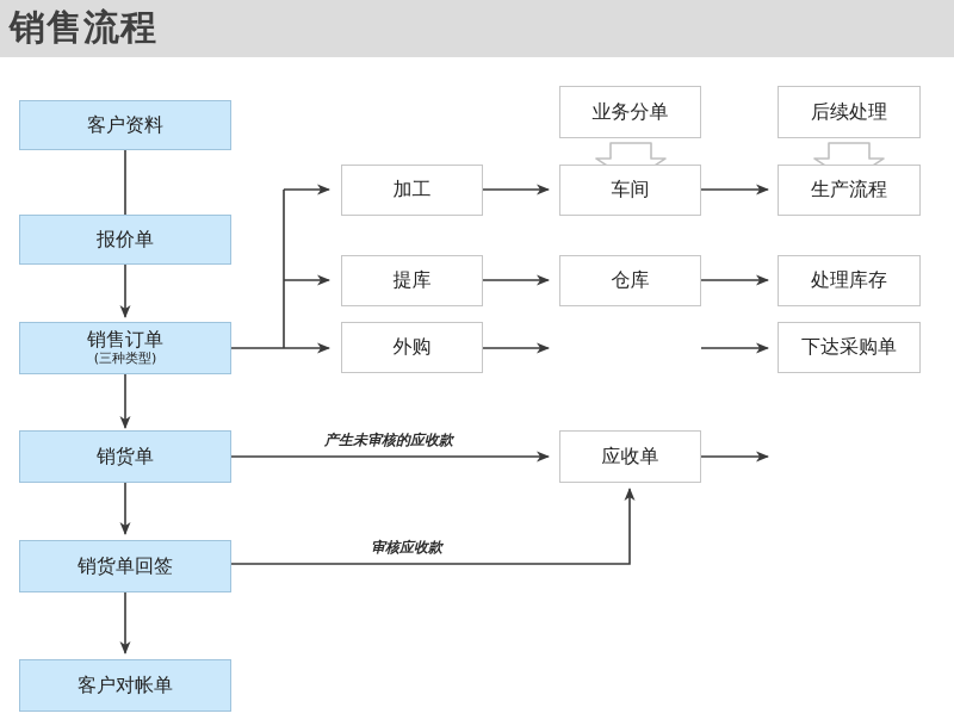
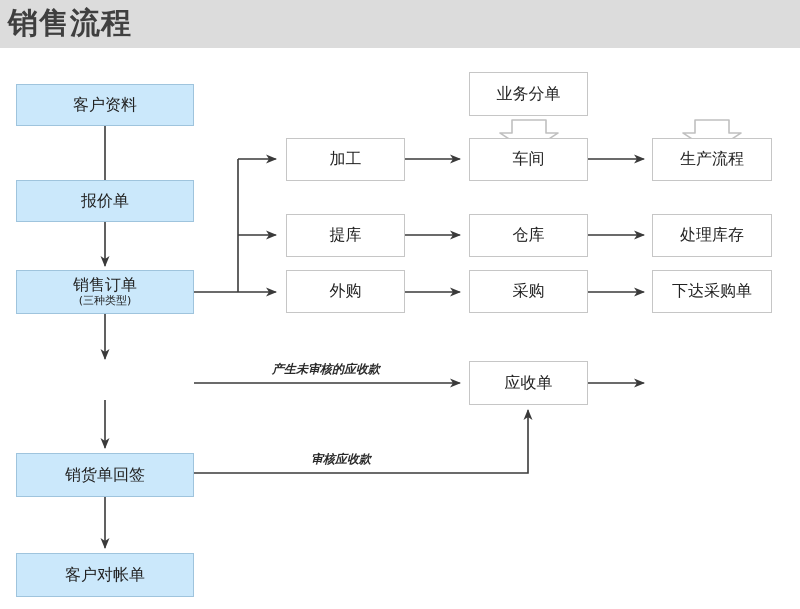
  销售流程
  客户资料
  报价单
  销售订单
  (三种类型)
- 销货单
  销货单回签
  客户对帐单
  加工
  提库
  外购
  业务分单
  车间
  仓库
+ 采购
  应收单
- 后续处理
  生产流程
  处理库存
  下达采购单
  产生未审核的应收款
  审核应收款
